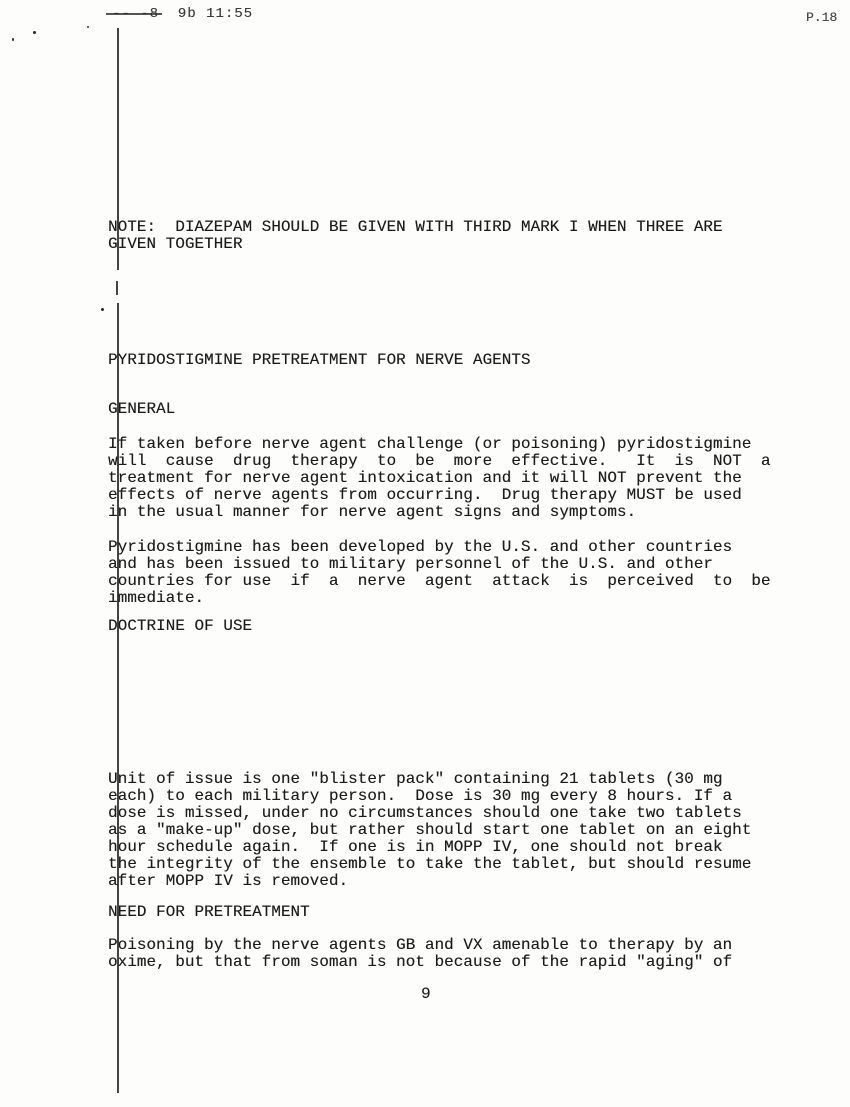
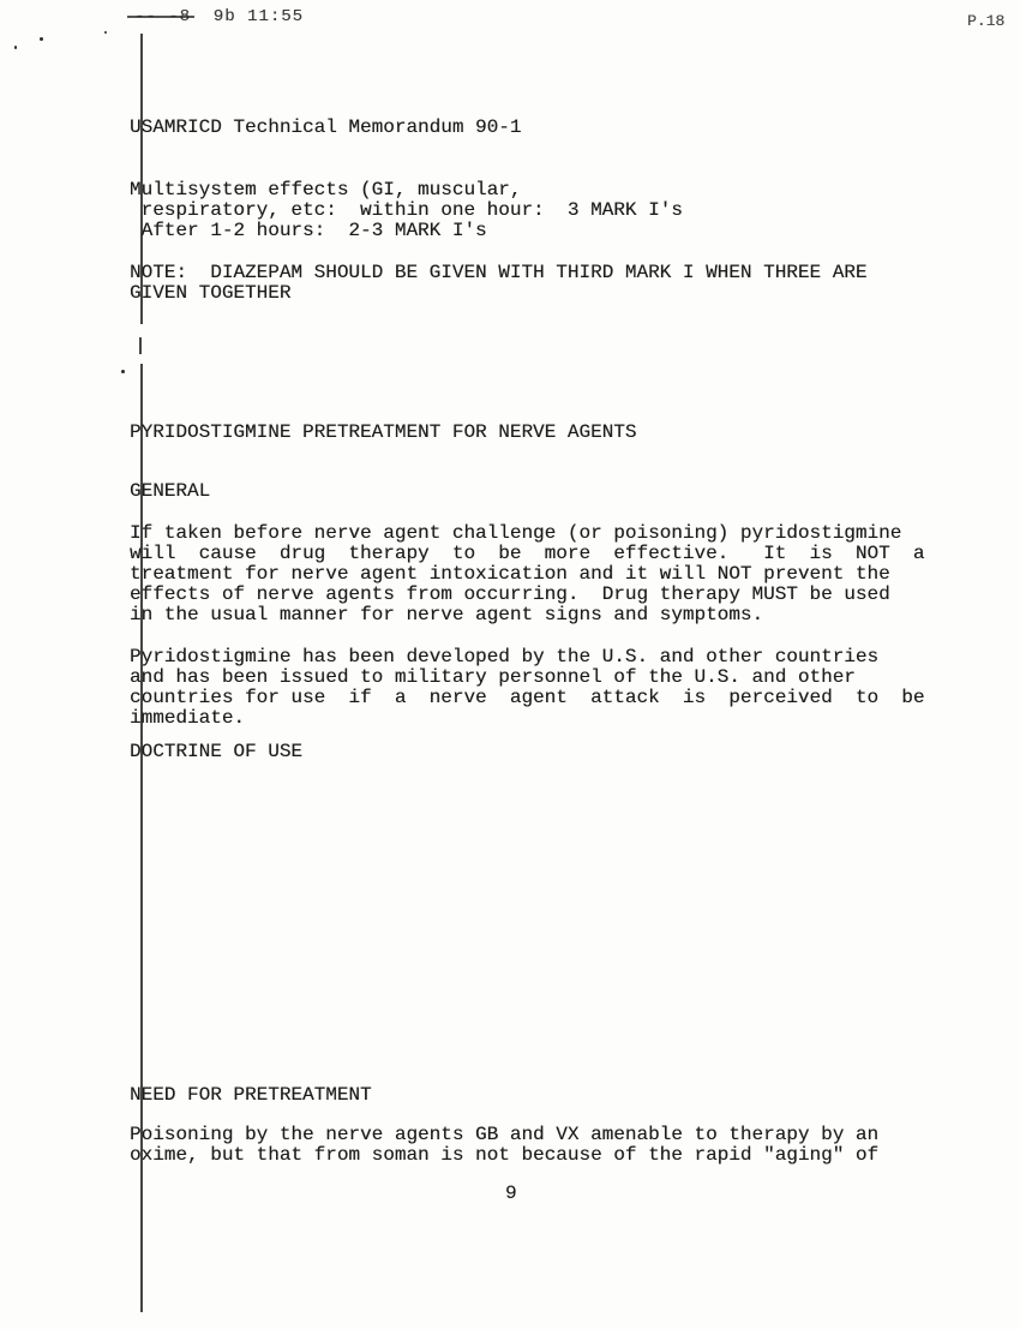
  -- -8 9b 11:55
  P.18
+ USAMRICD Technical Memorandum 90-1
+ Multisystem effects (GI, muscular,
+ respiratory, etc: within one hour: 3 MARK I's
+ After 1-2 hours: 2-3 MARK I's
  NOTE: DIAZEPAM SHOULD BE GIVEN WITH THIRD MARK I WHEN THREE ARE
  GIVEN TOGETHER
  PYRIDOSTIGMINE PRETREATMENT FOR NERVE AGENTS
  GENERAL
  If taken before nerve agent challenge (or poisoning) pyridostigmine
  will cause drug therapy to be more effective. It is NOT a
  treatment for nerve agent intoxication and it will NOT prevent the
  effects of nerve agents from occurring. Drug therapy MUST be used
  in the usual manner for nerve agent signs and symptoms.
  Pyridostigmine has been developed by the U.S. and other countries
  and has been issued to military personnel of the U.S. and other
  countries for use if a nerve agent attack is perceived to be
  immediate.
  DOCTRINE OF USE
- Unit of issue is one "blister pack" containing 21 tablets (30 mg
- each) to each military person. Dose is 30 mg every 8 hours. If a
- dose is missed, under no circumstances should one take two tablets
- as a "make-up" dose, but rather should start one tablet on an eight
- hour schedule again. If one is in MOPP IV, one should not break
- the integrity of the ensemble to take the tablet, but should resume
- after MOPP IV is removed.
  NEED FOR PRETREATMENT
  Poisoning by the nerve agents GB and VX amenable to therapy by an
  oxime, but that from soman is not because of the rapid "aging" of
  9
